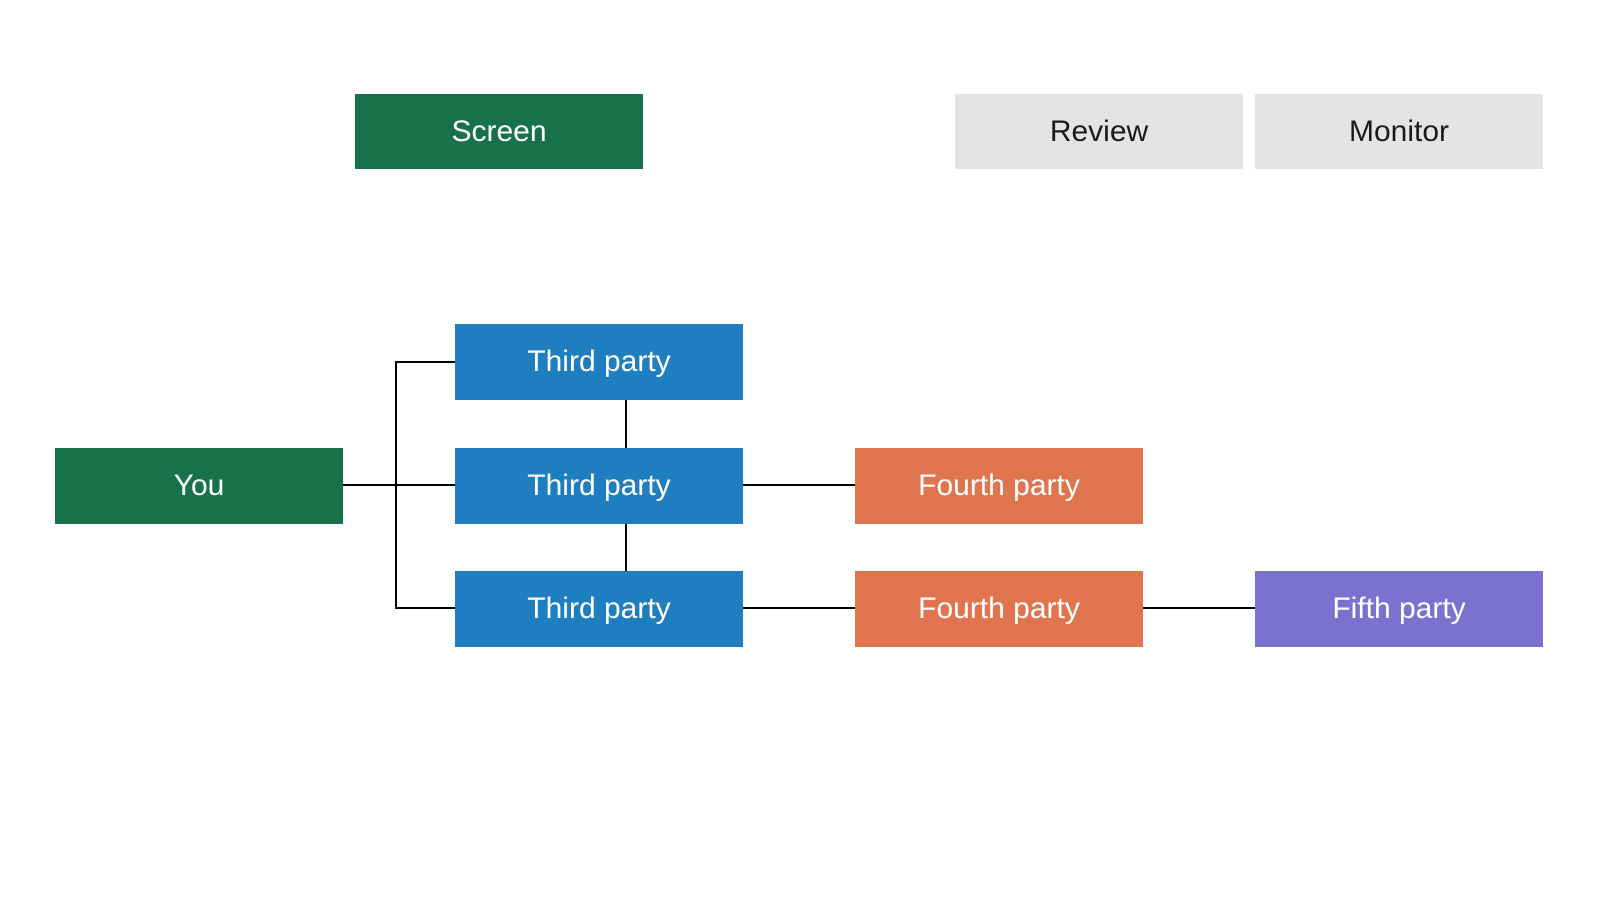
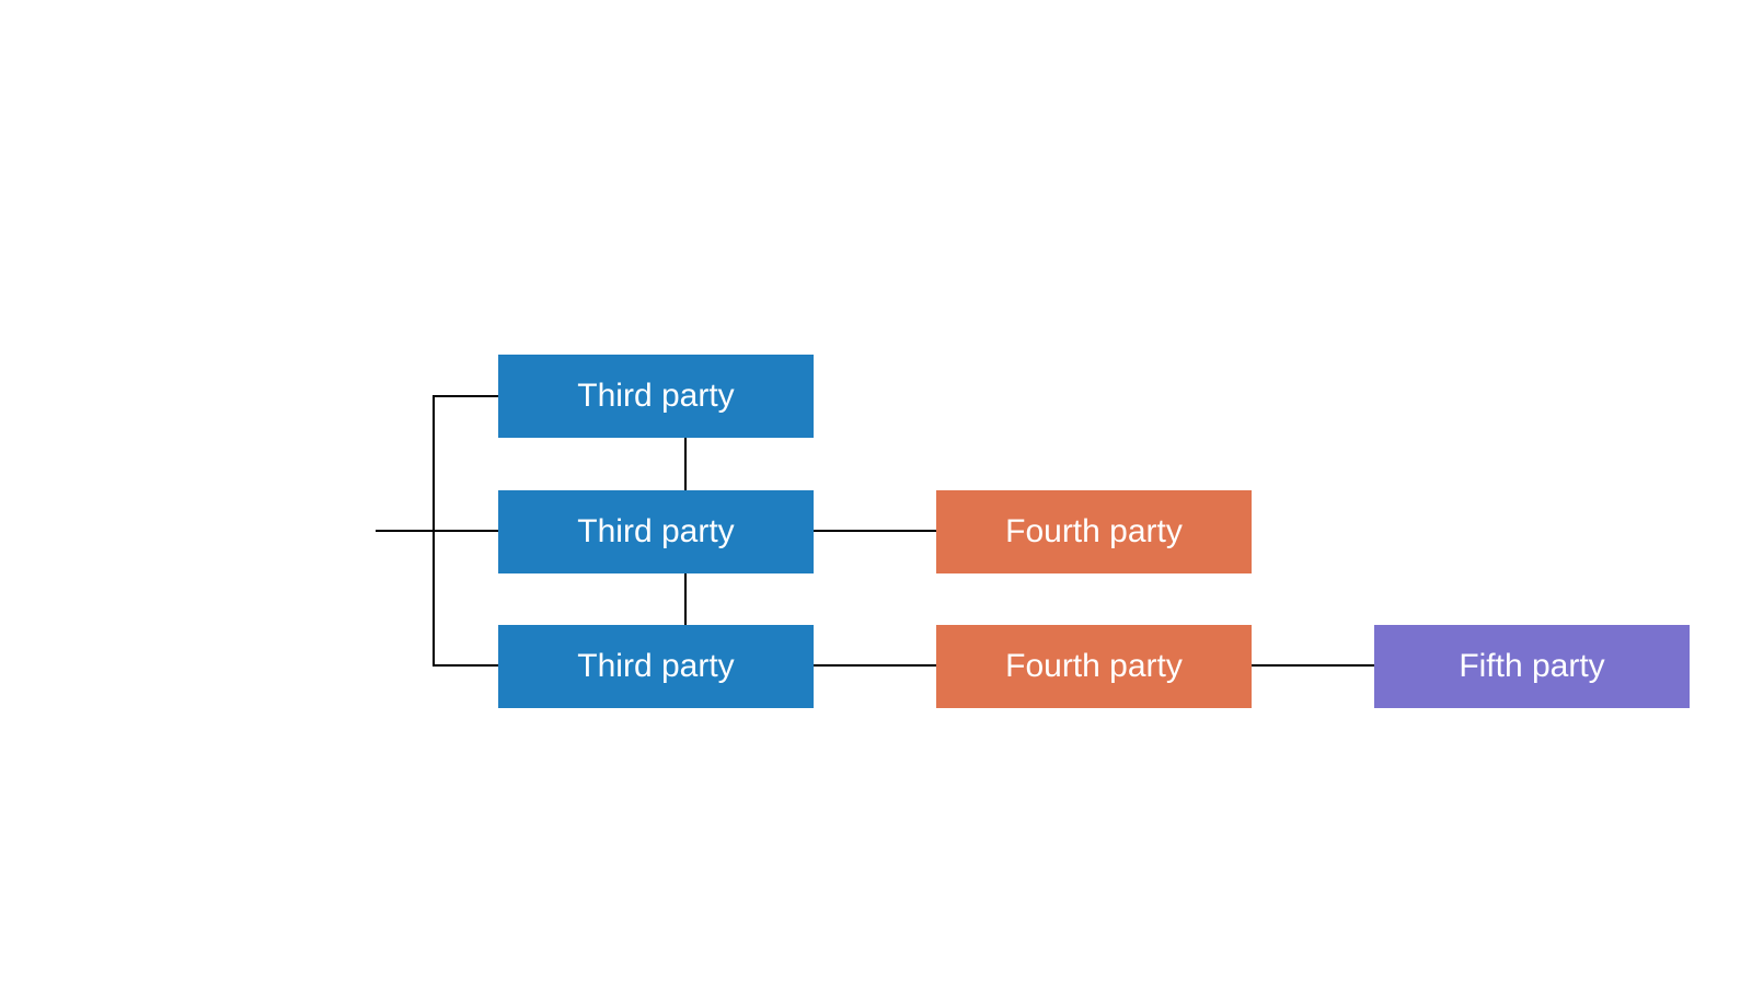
- Screen
- Review
- Monitor
- You
  Third party
  Third party
  Third party
  Fourth party
  Fourth party
  Fifth party
